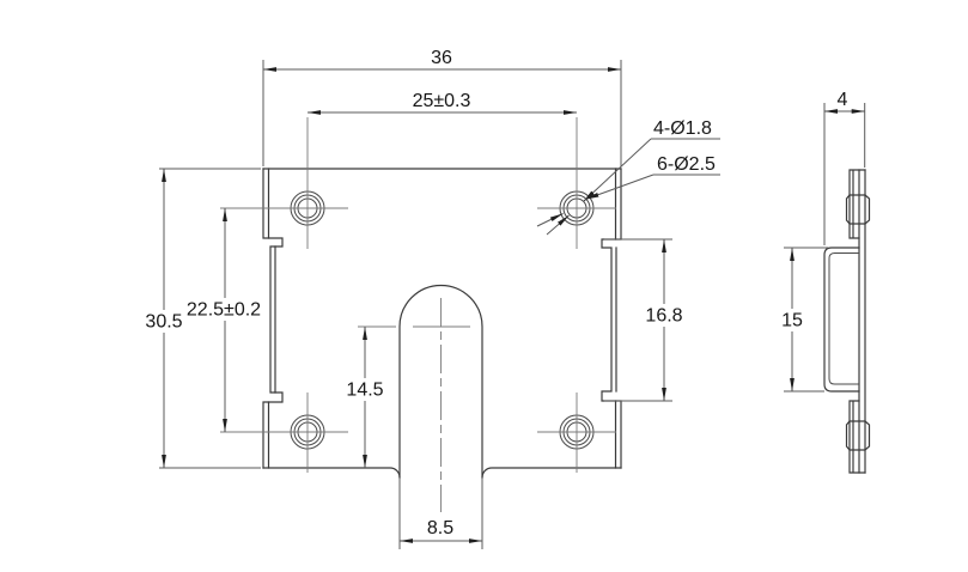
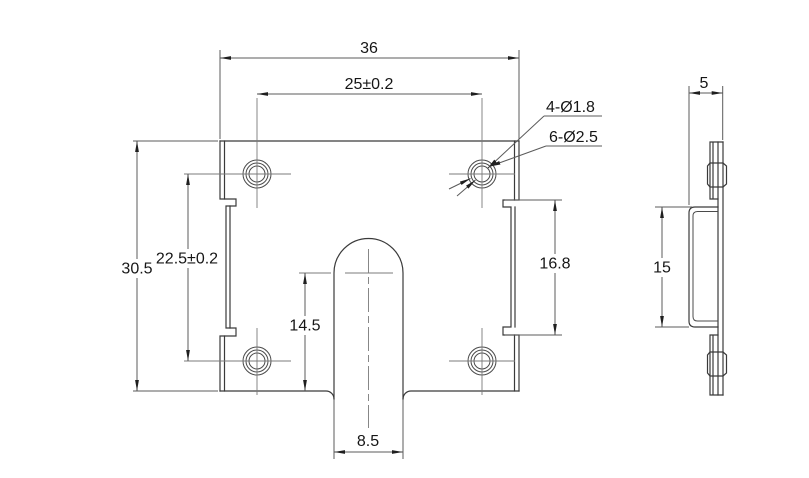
  36
- 25±0.3
+ 25±0.2
  30.5
  22.5±0.2
  16.8
  14.5
  8.5
  4-Ø1.8
  6-Ø2.5
- 4
+ 5
  15
